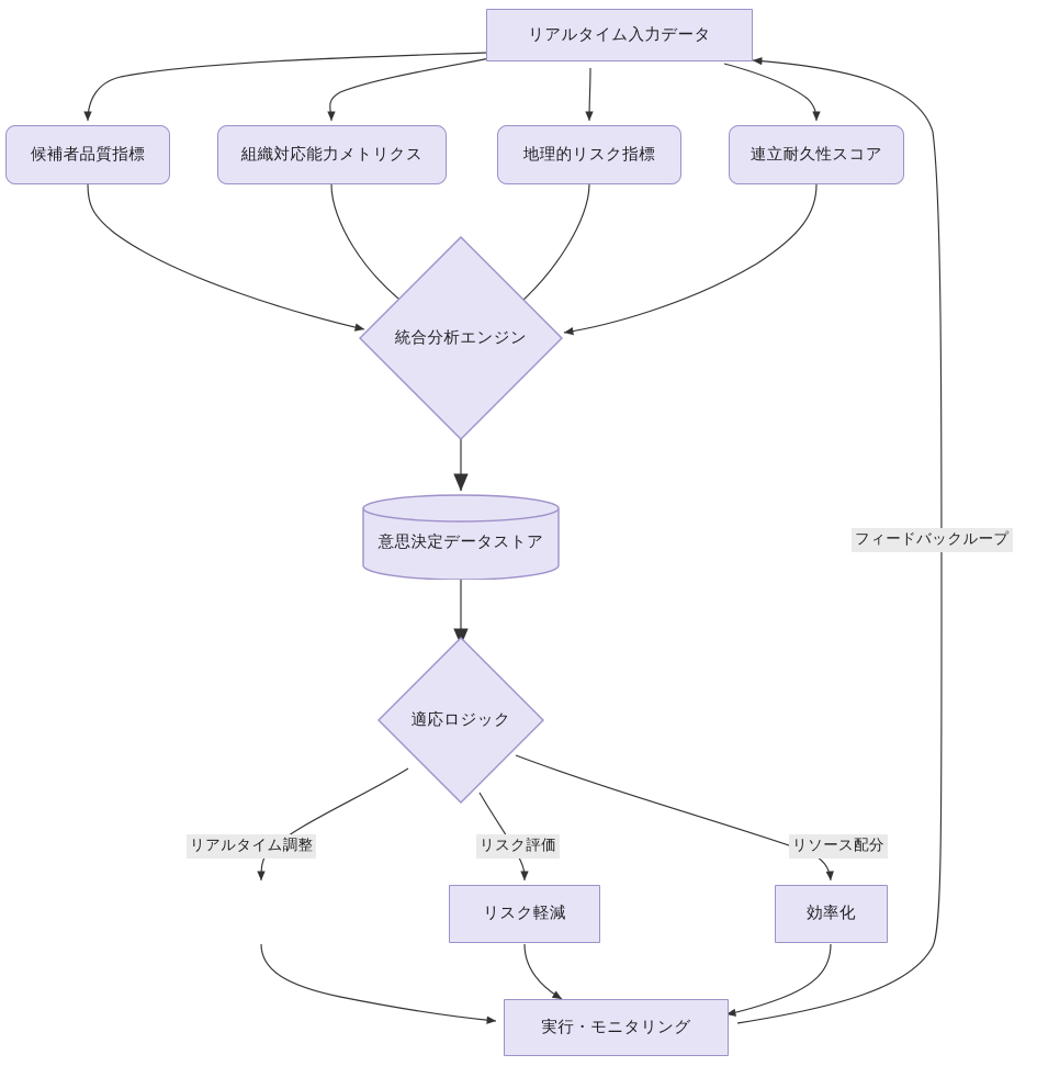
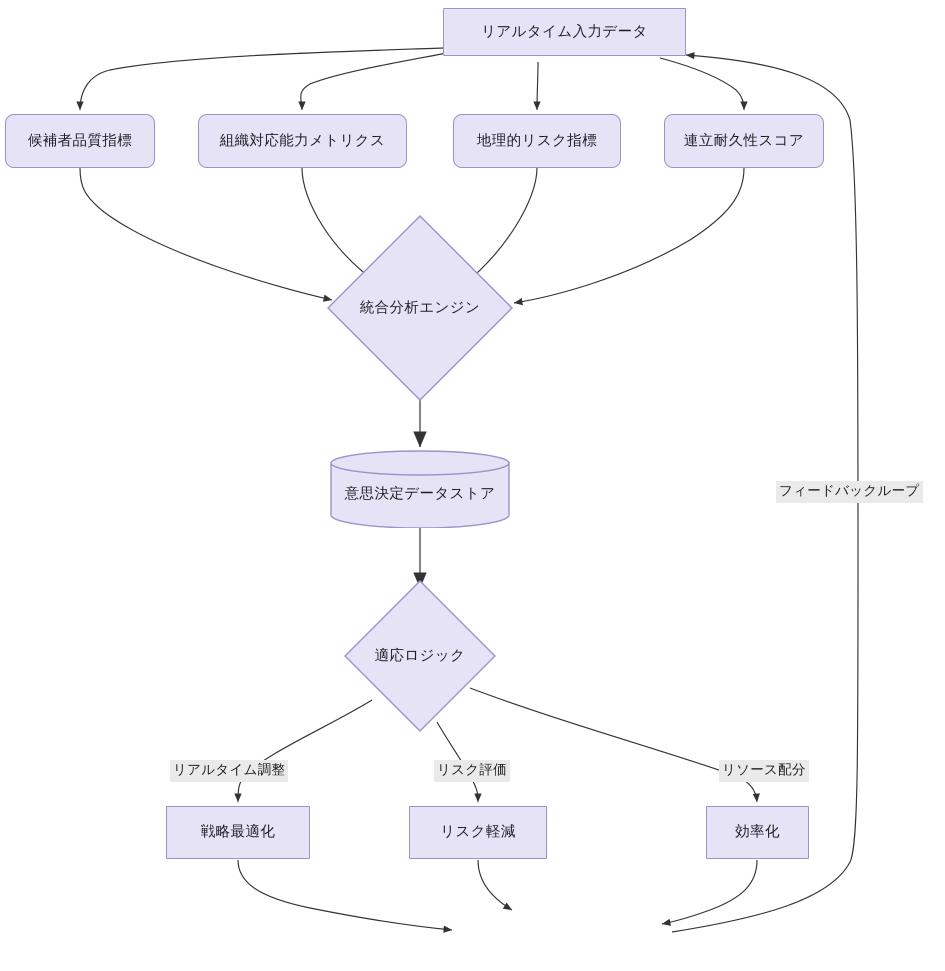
  リアルタイム入力データ
  候補者品質指標
  組織対応能力メトリクス
  地理的リスク指標
  連立耐久性スコア
  統合分析エンジン
  意思決定データストア
  適応ロジック
  リアルタイム調整
  リスク評価
  リソース配分
  フィードバックループ
+ 戦略最適化
  リスク軽減
  効率化
- 実行・モニタリング
